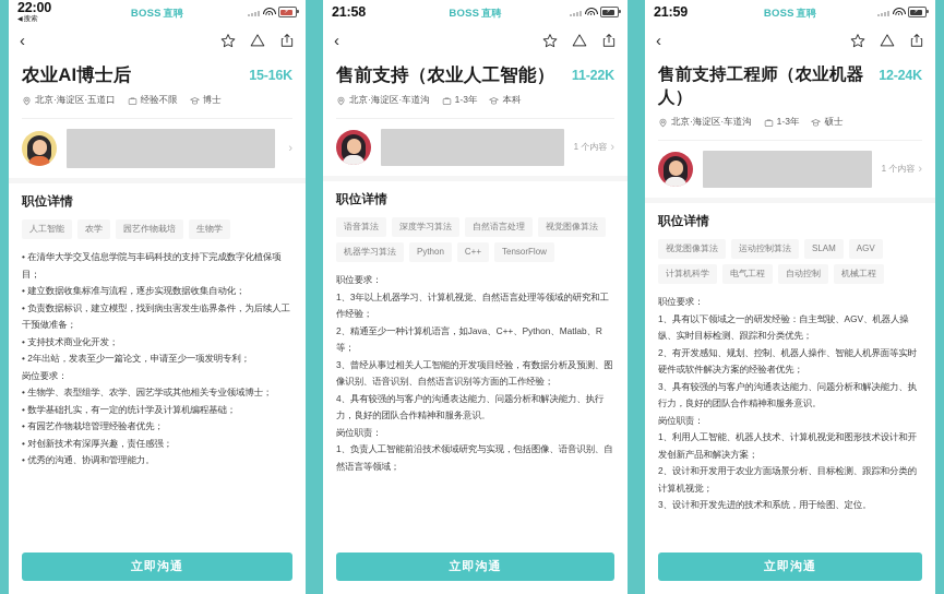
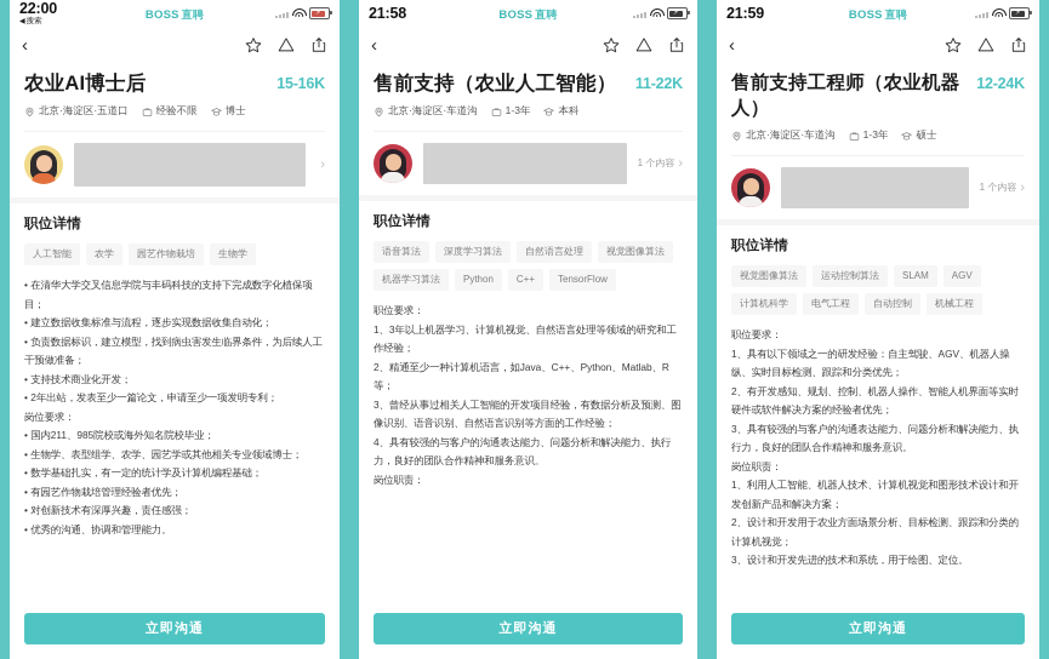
  22:00
  BOSS
  直聘
  ‹
  农业AI博士后
  15-16K
  北京·海淀区·五道口
  经验不限
  博士
  ›
  职位详情
  人工智能
  农学
  园艺作物栽培
  生物学
  • 在清华大学交叉信息学院与丰码科技的支持下完成数字化植保项目；
  • 建立数据收集标准与流程，逐步实现数据收集自动化；
  • 负责数据标识，建立模型，找到病虫害发生临界条件，为后续人工干预做准备；
  • 支持技术商业化开发；
  • 2年出站，发表至少一篇论文，申请至少一项发明专利；
  岗位要求：
+ • 国内211、985院校或海外知名院校毕业；
  • 生物学、表型组学、农学、园艺学或其他相关专业领域博士；
  • 数学基础扎实，有一定的统计学及计算机编程基础；
  • 有园艺作物栽培管理经验者优先；
  • 对创新技术有深厚兴趣，责任感强；
  • 优秀的沟通、协调和管理能力。
  立即沟通
  21:58
  BOSS
  直聘
  ‹
  售前支持（农业人工智能）
  11-22K
  北京·海淀区·车道沟
  1-3年
  本科
  1 个内容
  ›
  职位详情
  语音算法
  深度学习算法
  自然语言处理
  视觉图像算法
  机器学习算法
  Python
  C++
  TensorFlow
  职位要求：
  1、3年以上机器学习、计算机视觉、自然语言处理等领域的研究和工作经验；
  2、精通至少一种计算机语言，如Java、C++、Python、Matlab、R等；
  3、曾经从事过相关人工智能的开发项目经验，有数据分析及预测、图像识别、语音识别、自然语言识别等方面的工作经验；
  4、具有较强的与客户的沟通表达能力、问题分析和解决能力、执行力，良好的团队合作精神和服务意识。
  岗位职责：
- 1、负责人工智能前沿技术领域研究与实现，包括图像、语音识别、自然语言等领域；
  立即沟通
  21:59
  BOSS
  直聘
  ‹
  售前支持工程师（农业机器人）
  12-24K
  北京·海淀区·车道沟
  1-3年
  硕士
  1 个内容
  ›
  职位详情
  视觉图像算法
  运动控制算法
  SLAM
  AGV
  计算机科学
  电气工程
  自动控制
  机械工程
  职位要求：
  1、具有以下领域之一的研发经验：自主驾驶、AGV、机器人操纵、实时目标检测、跟踪和分类优先；
  2、有开发感知、规划、控制、机器人操作、智能人机界面等实时硬件或软件解决方案的经验者优先；
  3、具有较强的与客户的沟通表达能力、问题分析和解决能力、执行力，良好的团队合作精神和服务意识。
  岗位职责：
  1、利用人工智能、机器人技术、计算机视觉和图形技术设计和开发创新产品和解决方案；
  2、设计和开发用于农业方面场景分析、目标检测、跟踪和分类的计算机视觉；
  3、设计和开发先进的技术和系统，用于绘图、定位。
  立即沟通
